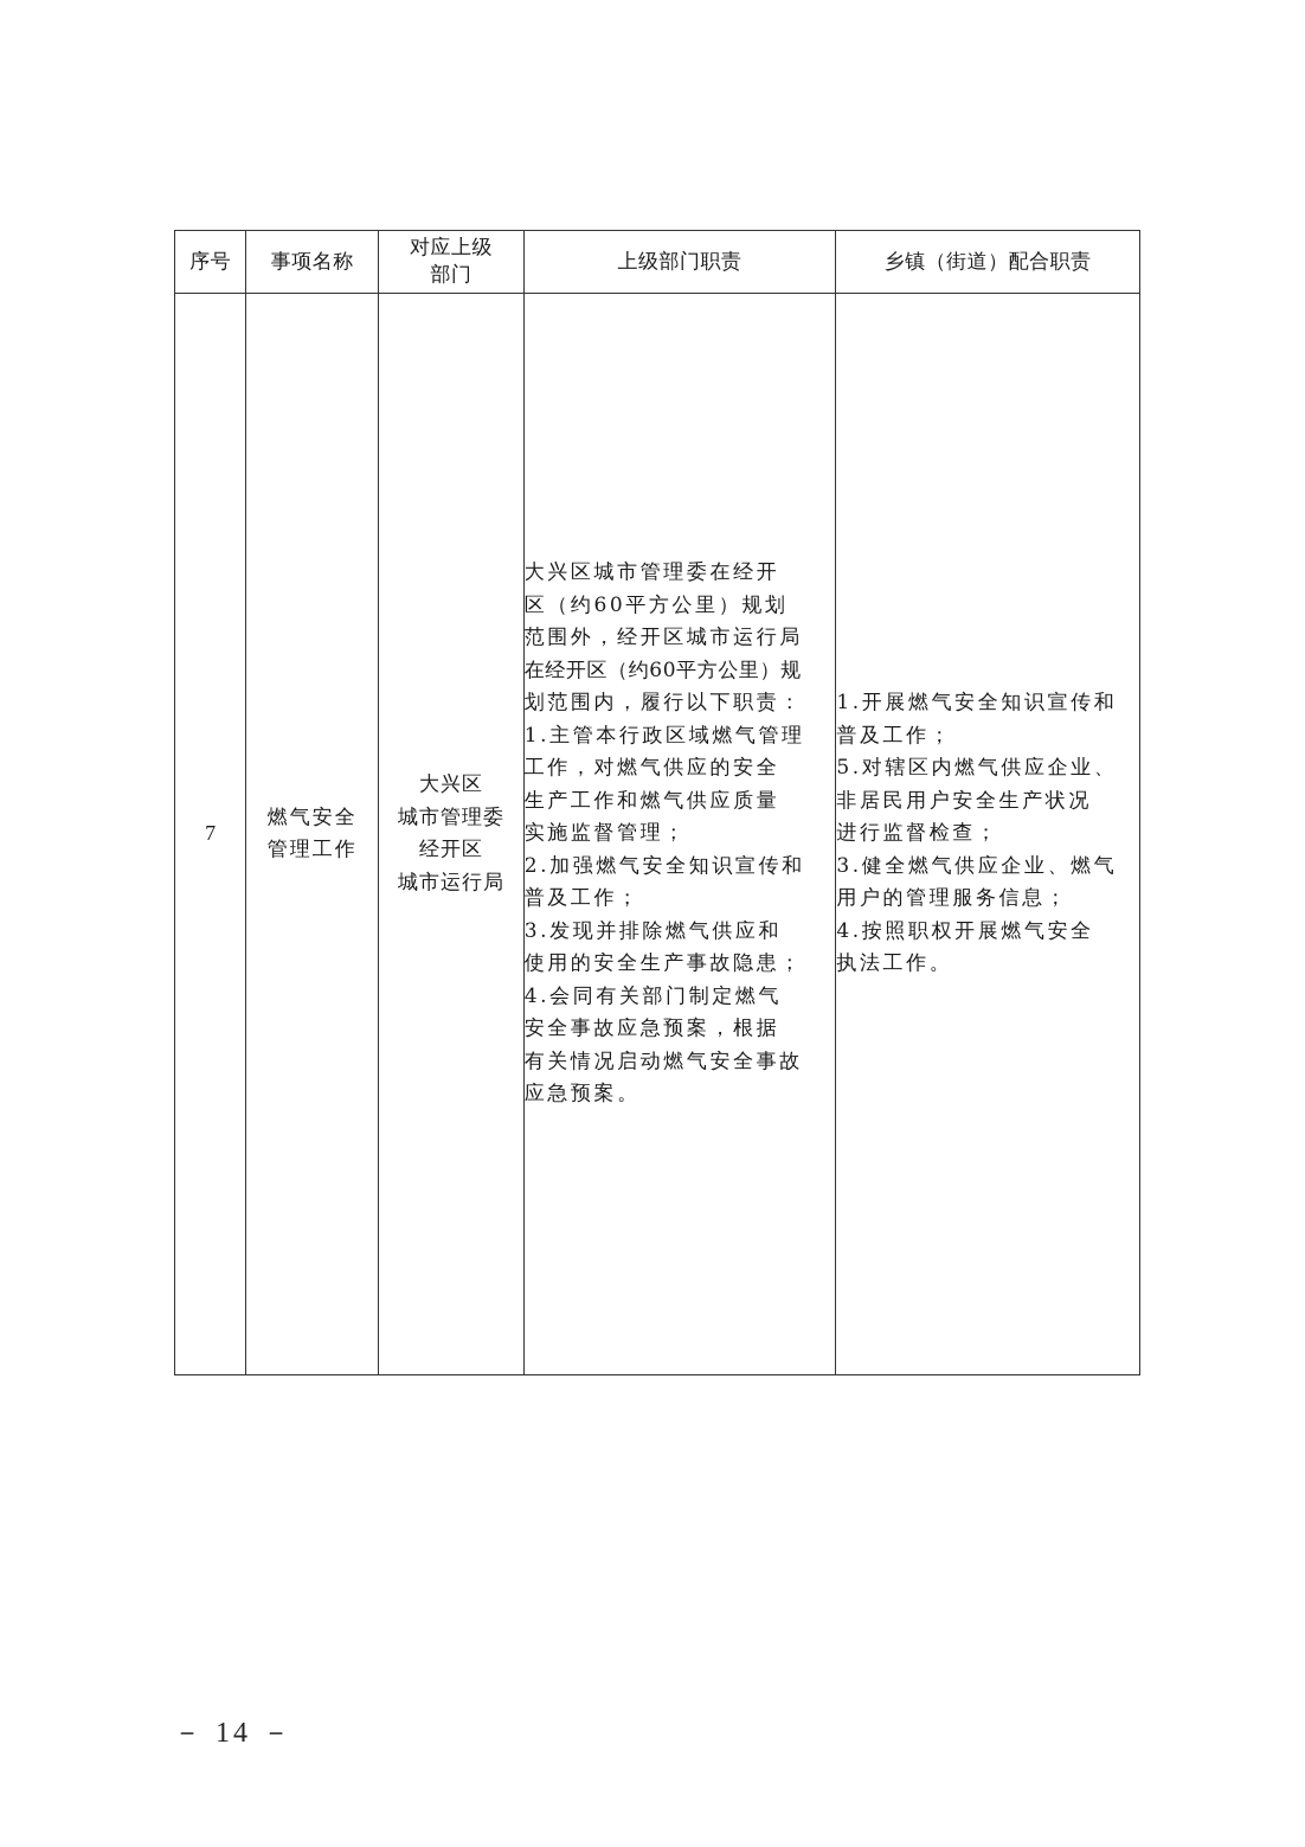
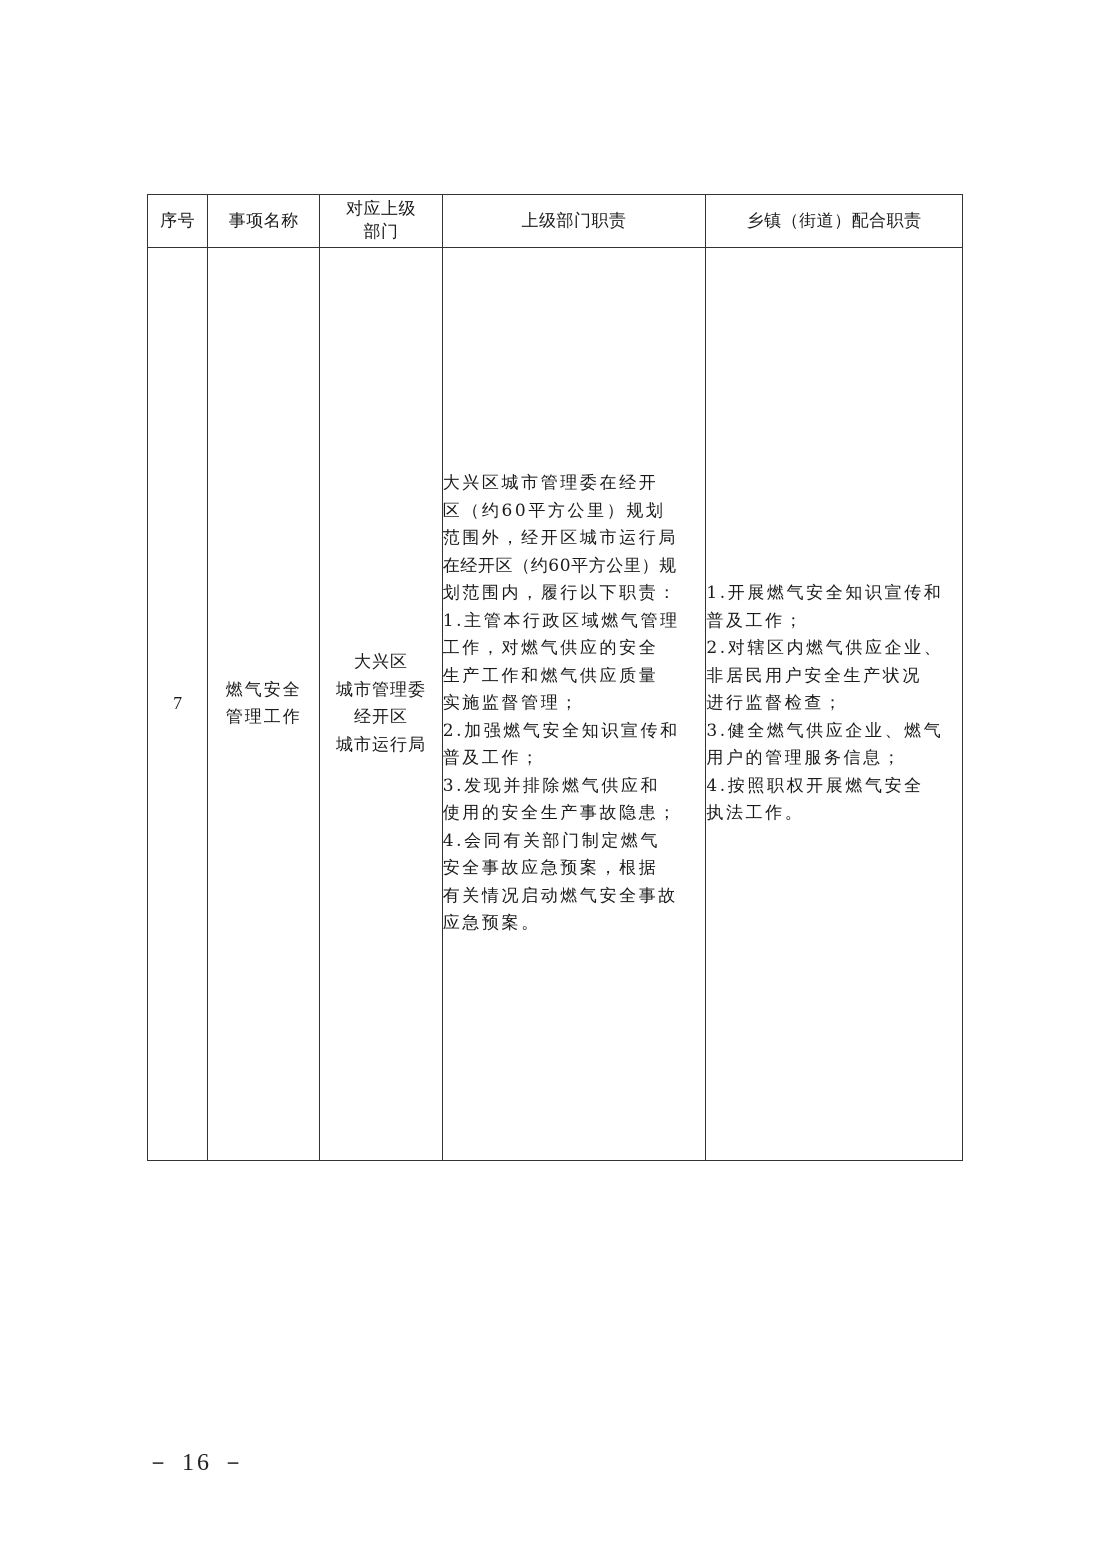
  序号	事项名称	对应上级 部门	上级部门职责	乡镇（街道）配合职责
- 7	燃气安全 管理工作	大兴区 城市管理委 经开区 城市运行局	大兴区城市管理委在经开 区（约60平方公里）规划 范围外，经开区城市运行局 在经开区（约60平方公里）规 划范围内，履行以下职责： 1.主管本行政区域燃气管理 工作，对燃气供应的安全 生产工作和燃气供应质量 实施监督管理； 2.加强燃气安全知识宣传和 普及工作； 3.发现并排除燃气供应和 使用的安全生产事故隐患； 4.会同有关部门制定燃气 安全事故应急预案，根据 有关情况启动燃气安全事故 应急预案。	1.开展燃气安全知识宣传和 普及工作； 5.对辖区内燃气供应企业、 非居民用户安全生产状况 进行监督检查； 3.健全燃气供应企业、燃气 用户的管理服务信息； 4.按照职权开展燃气安全 执法工作。
+ 7	燃气安全 管理工作	大兴区 城市管理委 经开区 城市运行局	大兴区城市管理委在经开 区（约60平方公里）规划 范围外，经开区城市运行局 在经开区（约60平方公里）规 划范围内，履行以下职责： 1.主管本行政区域燃气管理 工作，对燃气供应的安全 生产工作和燃气供应质量 实施监督管理； 2.加强燃气安全知识宣传和 普及工作； 3.发现并排除燃气供应和 使用的安全生产事故隐患； 4.会同有关部门制定燃气 安全事故应急预案，根据 有关情况启动燃气安全事故 应急预案。	1.开展燃气安全知识宣传和 普及工作； 2.对辖区内燃气供应企业、 非居民用户安全生产状况 进行监督检查； 3.健全燃气供应企业、燃气 用户的管理服务信息； 4.按照职权开展燃气安全 执法工作。
- － 14 －
+ － 16 －
